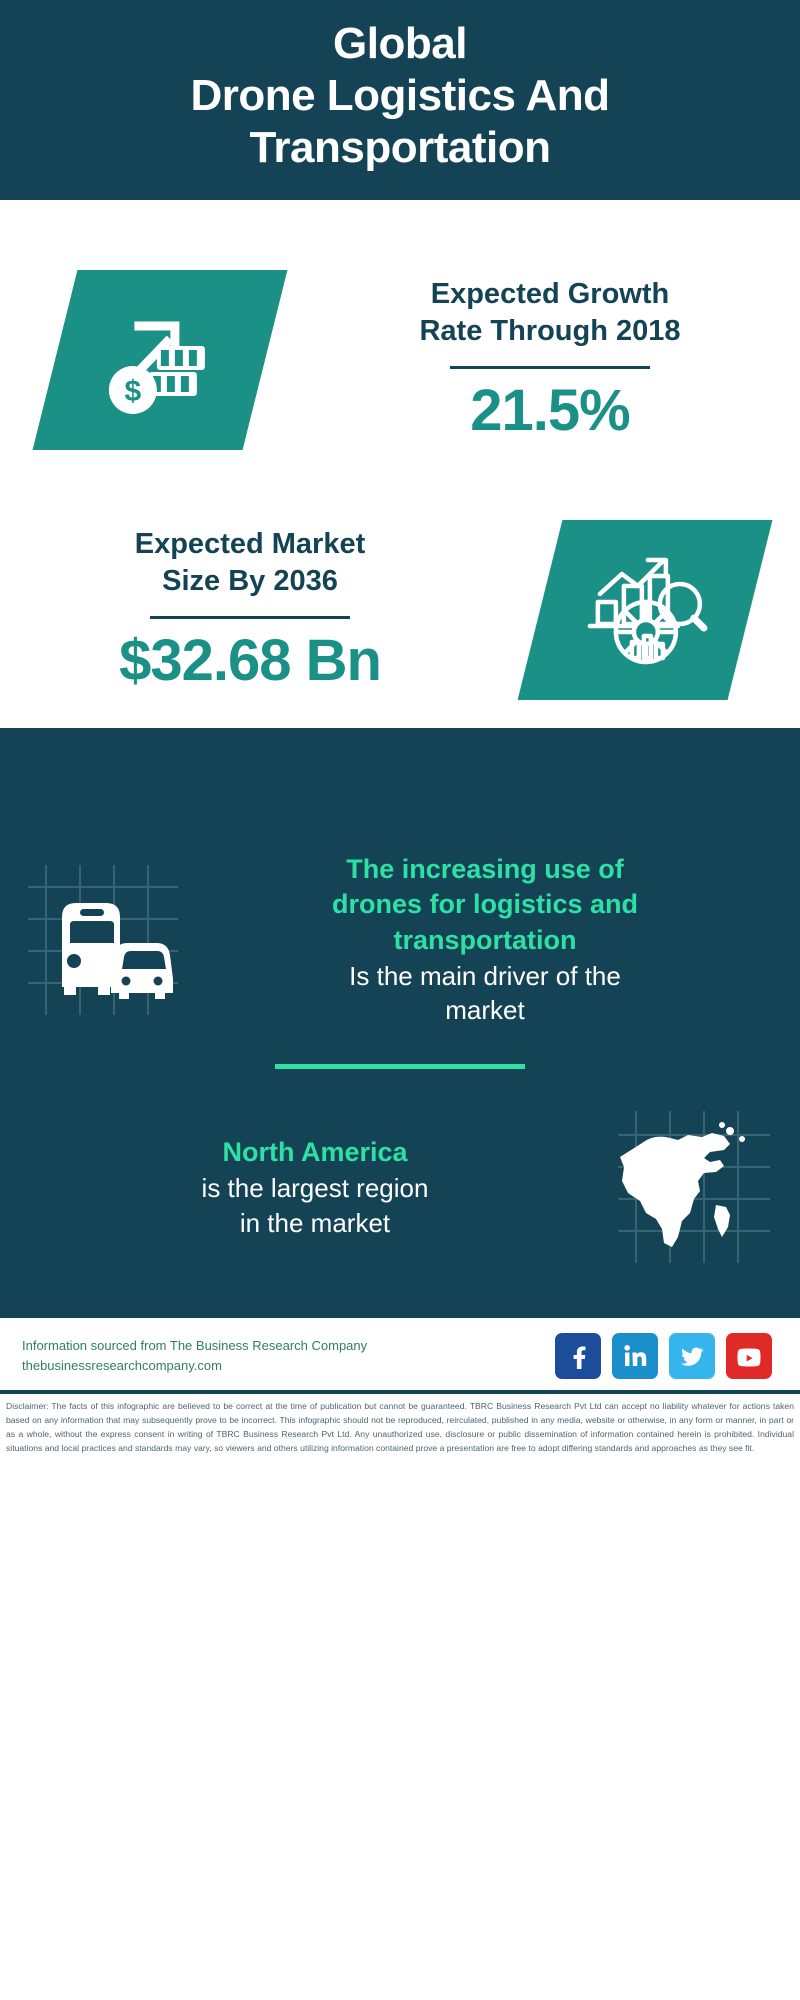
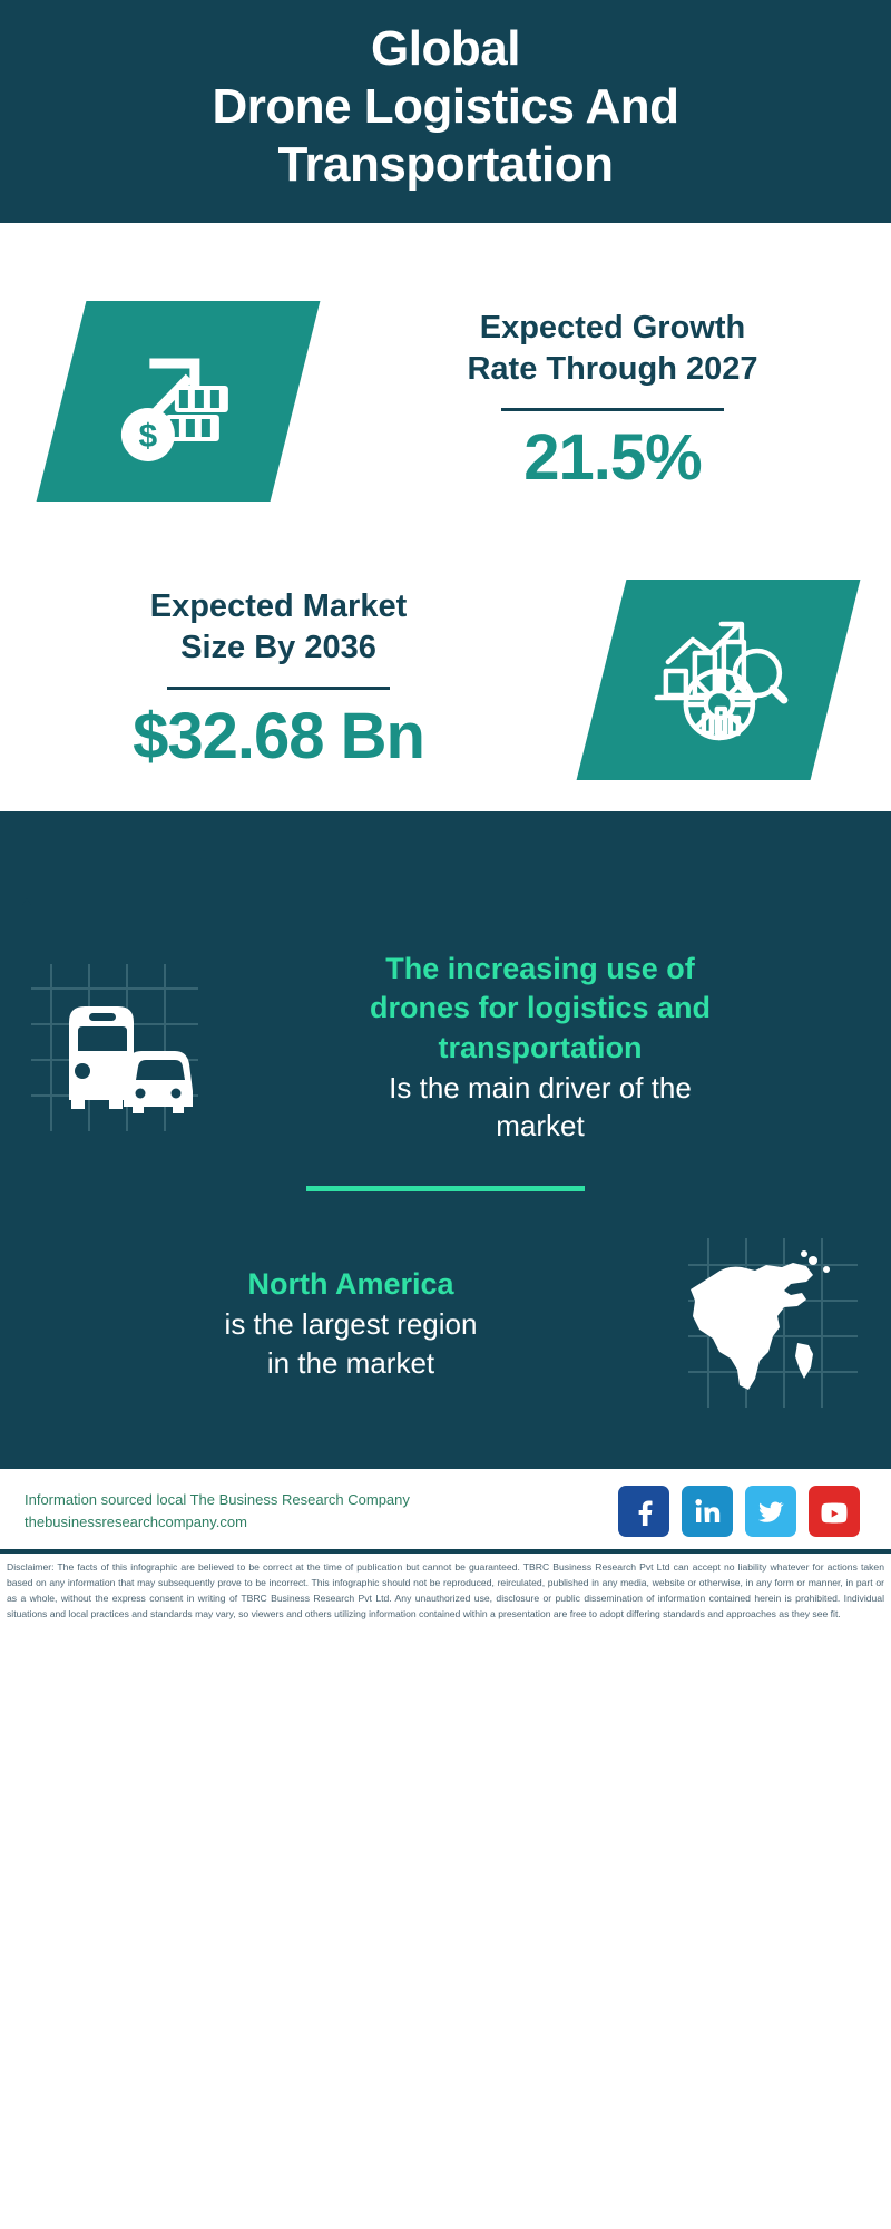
  Global
  Drone Logistics And
  Transportation
  Expected Growth
- Rate Through 2018
+ Rate Through 2027
  21.5%
  Expected Market
  Size By 2036
  $32.68 Bn
  The increasing use of
  drones for logistics and
  transportation
  Is the main driver of the
  market
  North America
  is the largest region
  in the market
- Information sourced from The Business Research Company
+ Information sourced local The Business Research Company
  thebusinessresearchcompany.com
- Disclaimer: The facts of this infographic are believed to be correct at the time of publication but cannot be guaranteed. TBRC Business Research Pvt Ltd can accept no liability whatever for actions taken based on any information that may subsequently prove to be incorrect. This infographic should not be reproduced, reirculated, published in any media, website or otherwise, in any form or manner, in part or as a whole, without the express consent in writing of TBRC Business Research Pvt Ltd. Any unauthorized use, disclosure or public dissemination of information contained herein is prohibited. Individual situations and local practices and standards may vary, so viewers and others utilizing information contained prove a presentation are free to adopt differing standards and approaches as they see fit.
+ Disclaimer: The facts of this infographic are believed to be correct at the time of publication but cannot be guaranteed. TBRC Business Research Pvt Ltd can accept no liability whatever for actions taken based on any information that may subsequently prove to be incorrect. This infographic should not be reproduced, reirculated, published in any media, website or otherwise, in any form or manner, in part or as a whole, without the express consent in writing of TBRC Business Research Pvt Ltd. Any unauthorized use, disclosure or public dissemination of information contained herein is prohibited. Individual situations and local practices and standards may vary, so viewers and others utilizing information contained within a presentation are free to adopt differing standards and approaches as they see fit.
